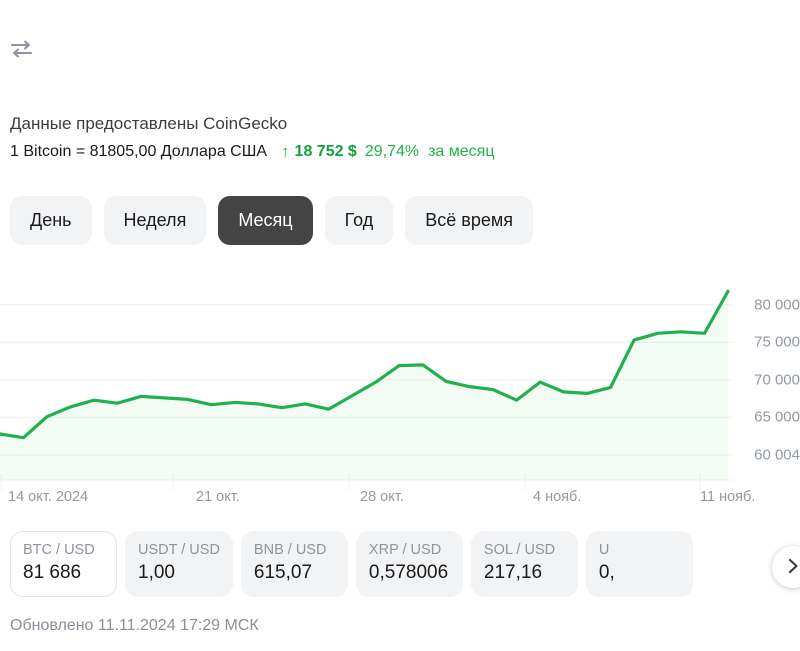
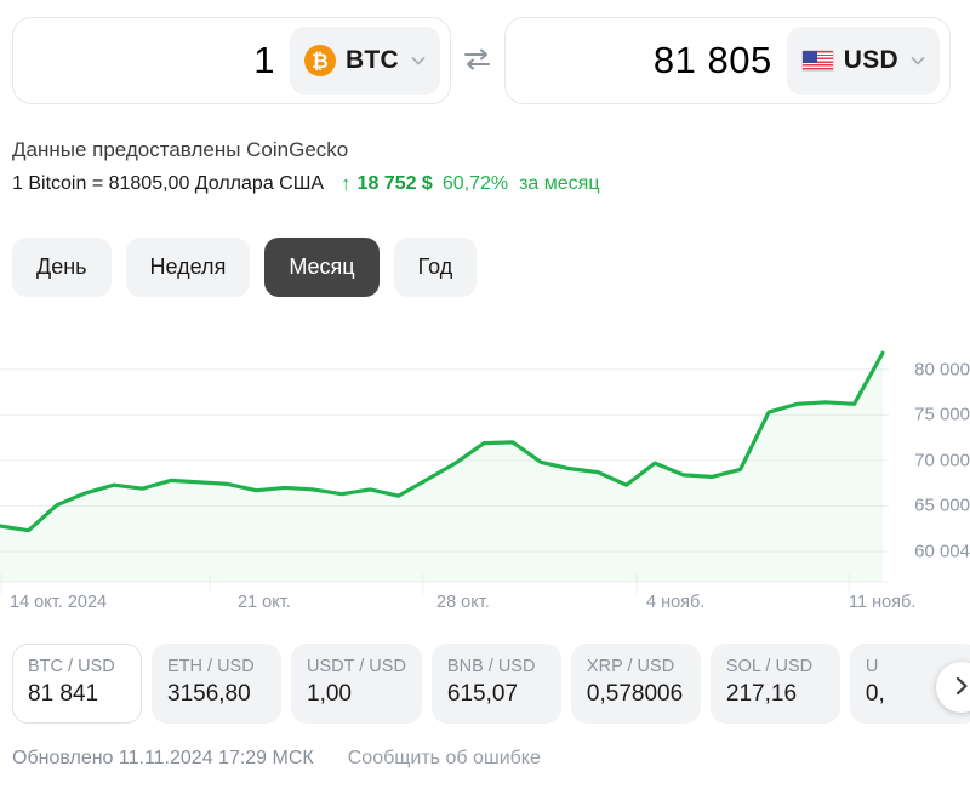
+ 1
+ ₿
+ BTC
+ 81 805
+ USD
  Данные предоставлены CoinGecko
  1 Bitcoin = 81805,00 Доллара США
  ↑
  18 752 $
- 29,74%
+ 60,72%
  за месяц
  День
  Неделя
  Месяц
  Год
- Всё время
  60 004
  65 000
  70 000
  75 000
  80 000
  14 окт. 2024
  21 окт.
  28 окт.
  4 нояб.
  11 нояб.
  BTC / USD
- 81 686
+ 81 841
+ ETH / USD
+ 3156,80
  USDT / USD
  1,00
  BNB / USD
  615,07
  XRP / USD
  0,578006
  SOL / USD
  217,16
  U
  0,
  Обновлено 11.11.2024 17:29 МСК
+ Сообщить об ошибке
